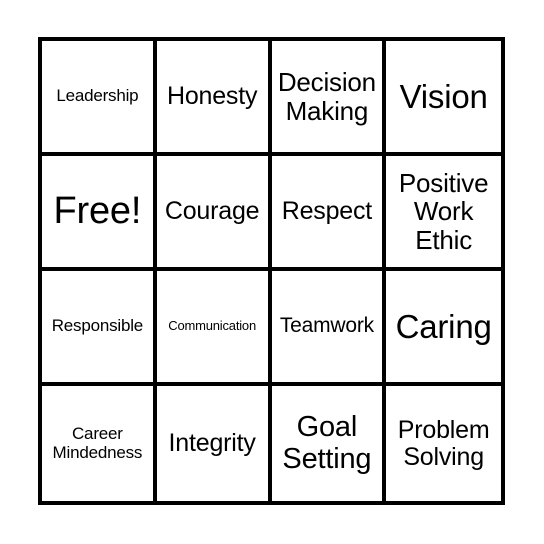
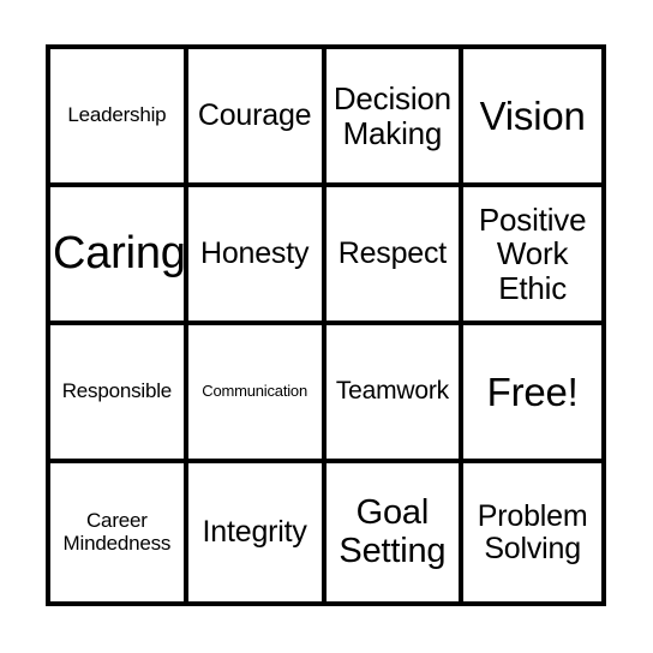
  Leadership
- Honesty
+ Courage
  Decision
  Making
  Vision
- Free!
+ Caring
- Courage
+ Honesty
  Respect
  Positive
  Work
  Ethic
  Responsible
  Communication
  Teamwork
- Caring
+ Free!
  Career
  Mindedness
  Integrity
  Goal
  Setting
  Problem
  Solving
